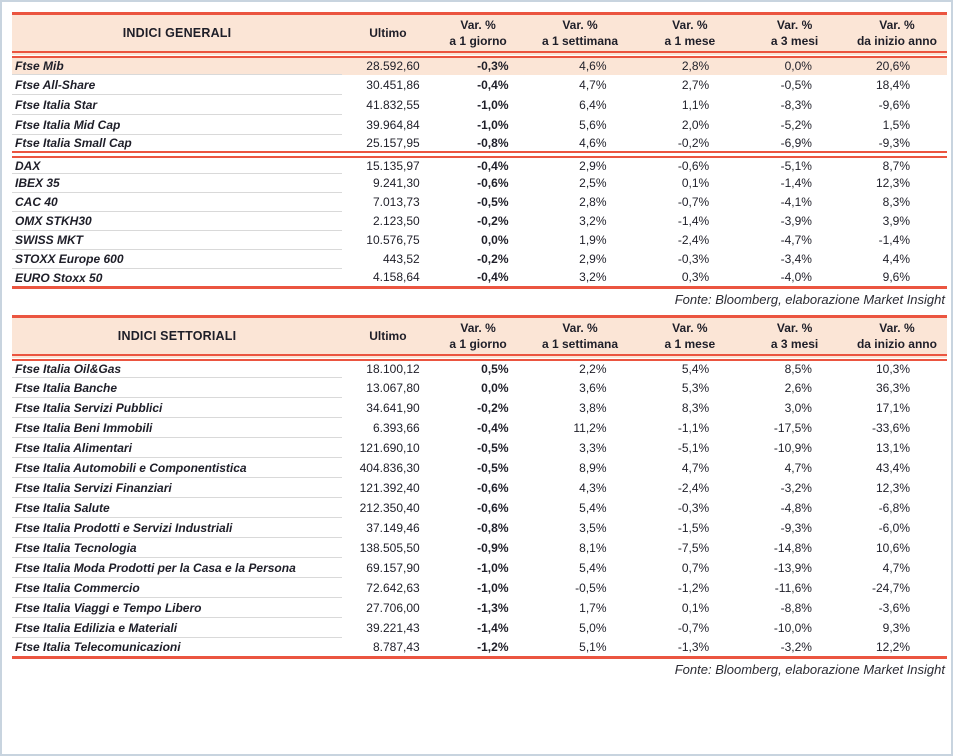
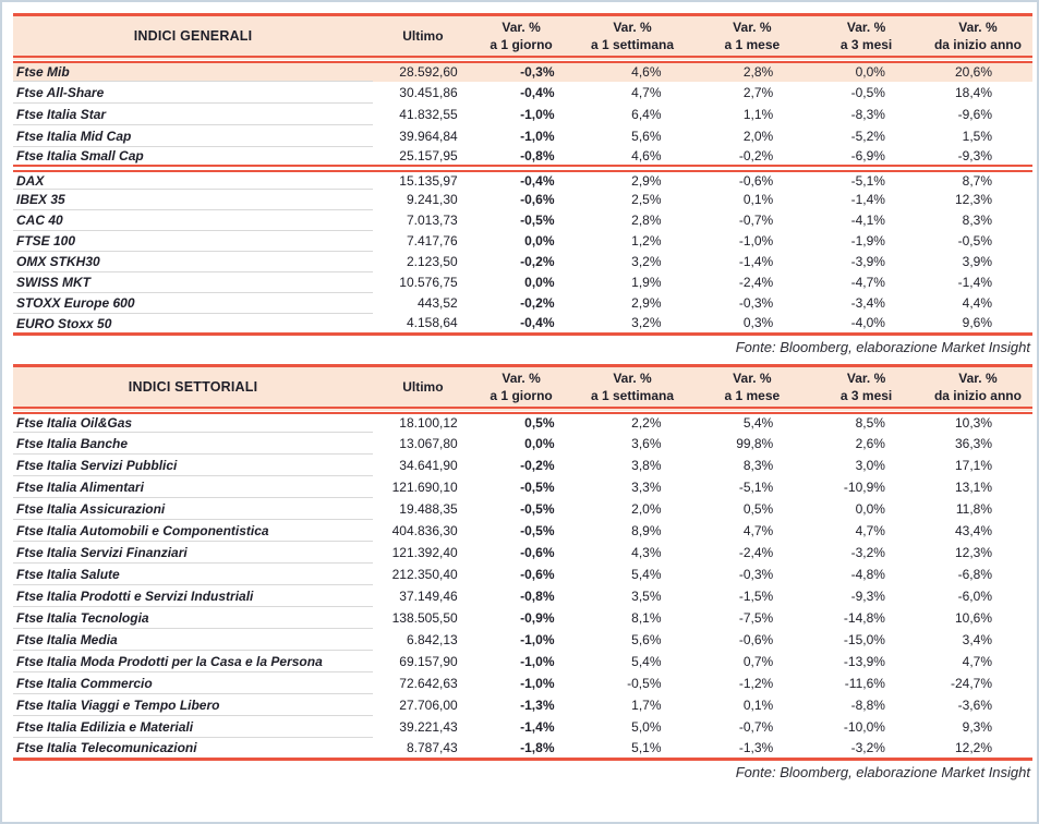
  INDICI GENERALI	Ultimo	Var. %a 1 giorno	Var. %a 1 settimana	Var. %a 1 mese	Var. %a 3 mesi	Var. %da inizio anno
  Ftse Mib	28.592,60	-0,3%	4,6%	2,8%	0,0%	20,6%
  Ftse All-Share	30.451,86	-0,4%	4,7%	2,7%	-0,5%	18,4%
  Ftse Italia Star	41.832,55	-1,0%	6,4%	1,1%	-8,3%	-9,6%
  Ftse Italia Mid Cap	39.964,84	-1,0%	5,6%	2,0%	-5,2%	1,5%
  Ftse Italia Small Cap	25.157,95	-0,8%	4,6%	-0,2%	-6,9%	-9,3%
  DAX	15.135,97	-0,4%	2,9%	-0,6%	-5,1%	8,7%
  IBEX 35	9.241,30	-0,6%	2,5%	0,1%	-1,4%	12,3%
  CAC 40	7.013,73	-0,5%	2,8%	-0,7%	-4,1%	8,3%
+ FTSE 100	7.417,76	0,0%	1,2%	-1,0%	-1,9%	-0,5%
  OMX STKH30	2.123,50	-0,2%	3,2%	-1,4%	-3,9%	3,9%
  SWISS MKT	10.576,75	0,0%	1,9%	-2,4%	-4,7%	-1,4%
  STOXX Europe 600	443,52	-0,2%	2,9%	-0,3%	-3,4%	4,4%
  EURO Stoxx 50	4.158,64	-0,4%	3,2%	0,3%	-4,0%	9,6%
  Fonte: Bloomberg, elaborazione Market Insight
  INDICI SETTORIALI	Ultimo	Var. %a 1 giorno	Var. %a 1 settimana	Var. %a 1 mese	Var. %a 3 mesi	Var. %da inizio anno
  Ftse Italia Oil&Gas	18.100,12	0,5%	2,2%	5,4%	8,5%	10,3%
- Ftse Italia Banche	13.067,80	0,0%	3,6%	5,3%	2,6%	36,3%
+ Ftse Italia Banche	13.067,80	0,0%	3,6%	99,8%	2,6%	36,3%
  Ftse Italia Servizi Pubblici	34.641,90	-0,2%	3,8%	8,3%	3,0%	17,1%
- Ftse Italia Beni Immobili	6.393,66	-0,4%	11,2%	-1,1%	-17,5%	-33,6%
  Ftse Italia Alimentari	121.690,10	-0,5%	3,3%	-5,1%	-10,9%	13,1%
+ Ftse Italia Assicurazioni	19.488,35	-0,5%	2,0%	0,5%	0,0%	11,8%
  Ftse Italia Automobili e Componentistica	404.836,30	-0,5%	8,9%	4,7%	4,7%	43,4%
  Ftse Italia Servizi Finanziari	121.392,40	-0,6%	4,3%	-2,4%	-3,2%	12,3%
  Ftse Italia Salute	212.350,40	-0,6%	5,4%	-0,3%	-4,8%	-6,8%
  Ftse Italia Prodotti e Servizi Industriali	37.149,46	-0,8%	3,5%	-1,5%	-9,3%	-6,0%
  Ftse Italia Tecnologia	138.505,50	-0,9%	8,1%	-7,5%	-14,8%	10,6%
+ Ftse Italia Media	6.842,13	-1,0%	5,6%	-0,6%	-15,0%	3,4%
  Ftse Italia Moda Prodotti per la Casa e la Persona	69.157,90	-1,0%	5,4%	0,7%	-13,9%	4,7%
  Ftse Italia Commercio	72.642,63	-1,0%	-0,5%	-1,2%	-11,6%	-24,7%
  Ftse Italia Viaggi e Tempo Libero	27.706,00	-1,3%	1,7%	0,1%	-8,8%	-3,6%
  Ftse Italia Edilizia e Materiali	39.221,43	-1,4%	5,0%	-0,7%	-10,0%	9,3%
- Ftse Italia Telecomunicazioni	8.787,43	-1,2%	5,1%	-1,3%	-3,2%	12,2%
+ Ftse Italia Telecomunicazioni	8.787,43	-1,8%	5,1%	-1,3%	-3,2%	12,2%
  Fonte: Bloomberg, elaborazione Market Insight
